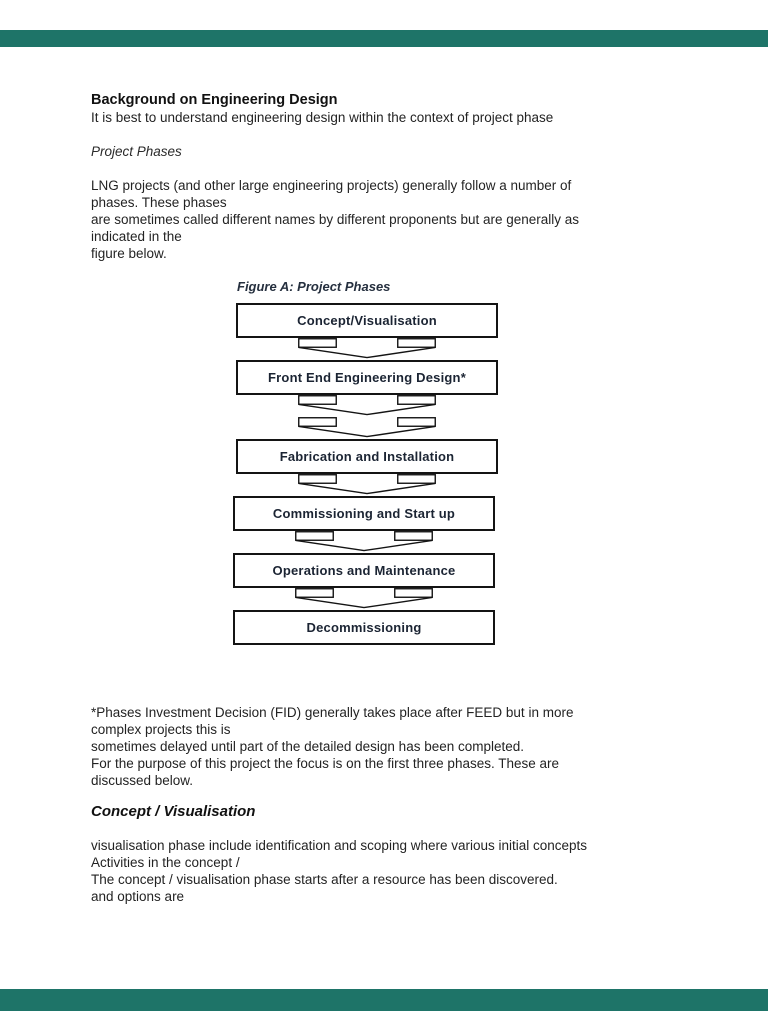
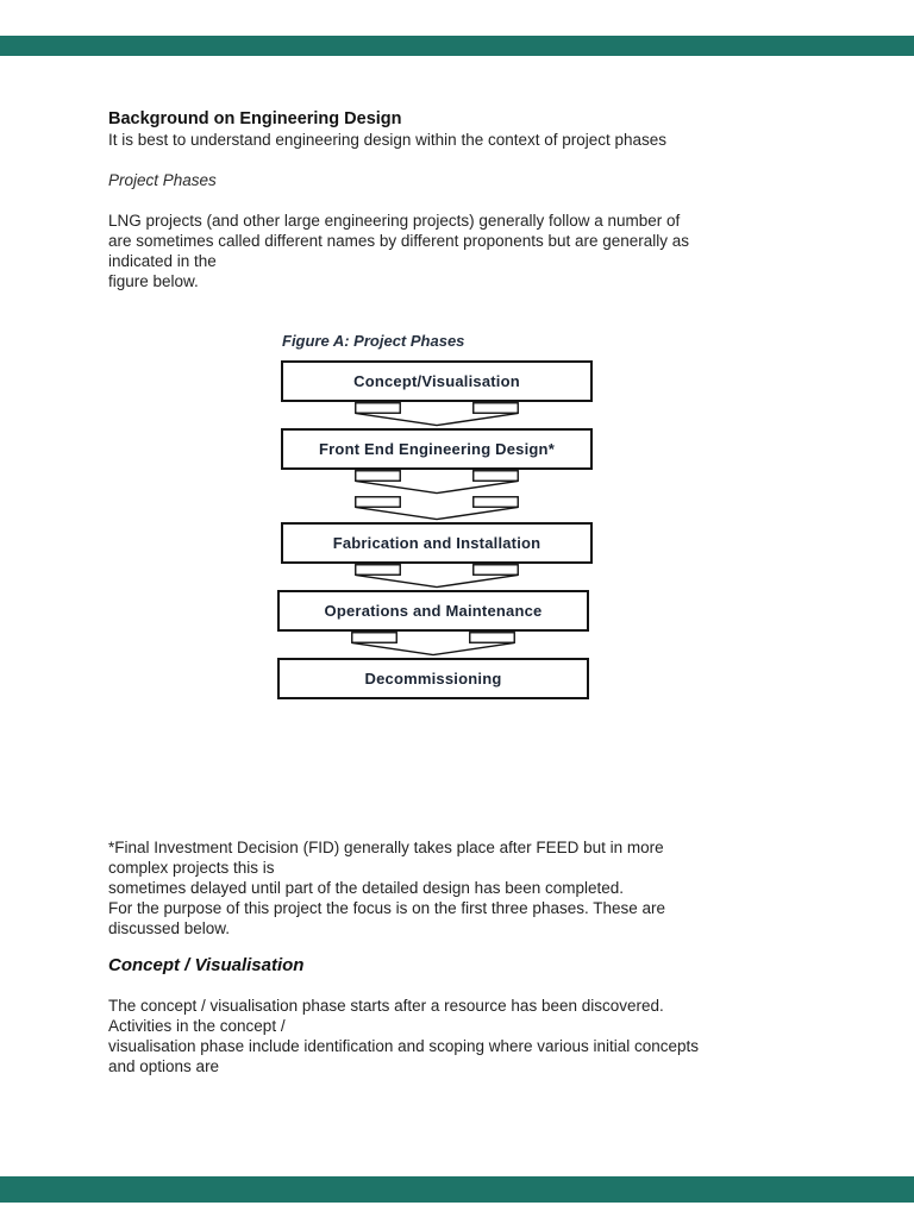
  Background on Engineering Design
- It is best to understand engineering design within the context of project phase
+ It is best to understand engineering design within the context of project phases
  Project Phases
  LNG projects (and other large engineering projects) generally follow a number of
- phases. These phases
  are sometimes called different names by different proponents but are generally as
  indicated in the
  figure below.
  Figure A: Project Phases
  Concept/Visualisation
  Front End Engineering Design*
  Fabrication and Installation
- Commissioning and Start up
  Operations and Maintenance
  Decommissioning
- *Phases Investment Decision (FID) generally takes place after FEED but in more
+ *Final Investment Decision (FID) generally takes place after FEED but in more
  complex projects this is
  sometimes delayed until part of the detailed design has been completed.
  For the purpose of this project the focus is on the first three phases. These are
  discussed below.
  Concept / Visualisation
- visualisation phase include identification and scoping where various initial concepts
+ The concept / visualisation phase starts after a resource has been discovered.
  Activities in the concept /
- The concept / visualisation phase starts after a resource has been discovered.
+ visualisation phase include identification and scoping where various initial concepts
  and options are
